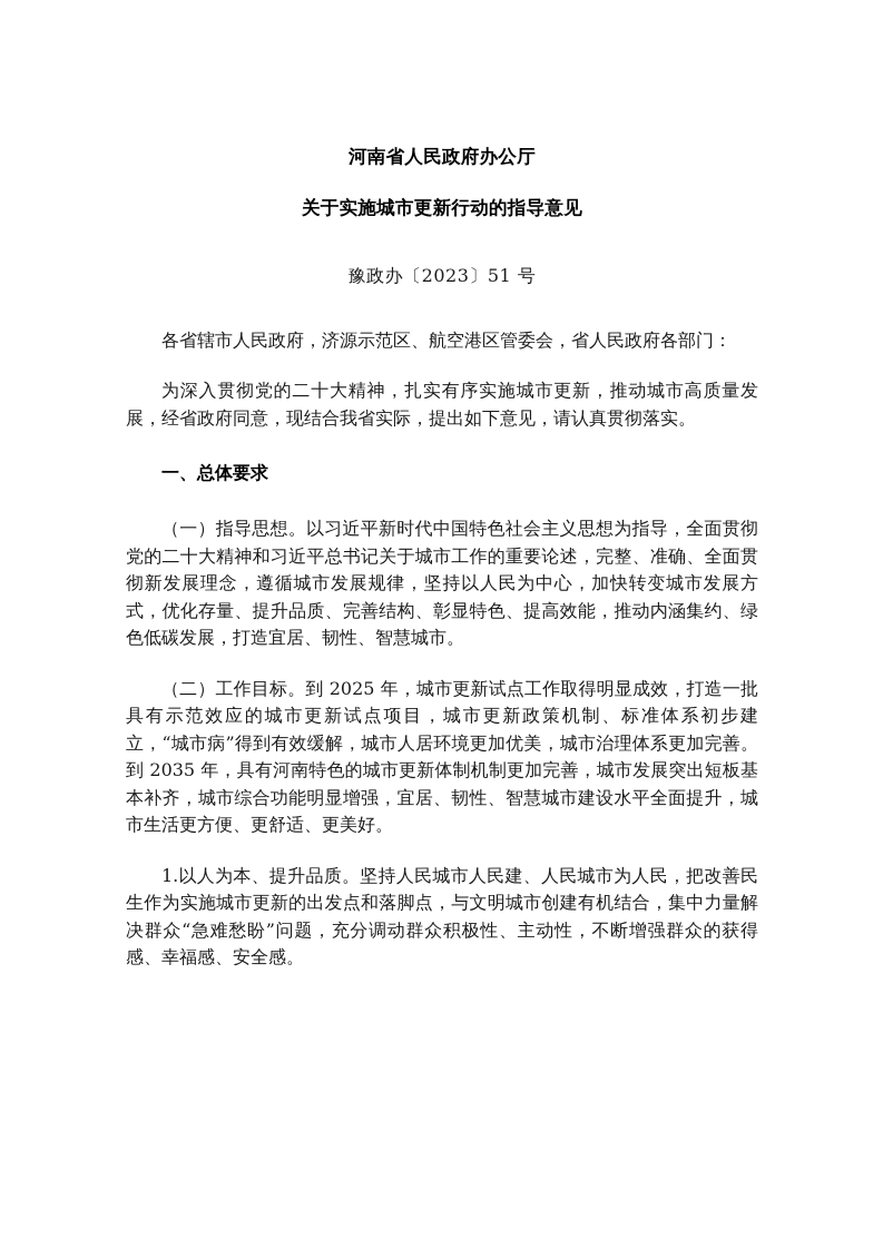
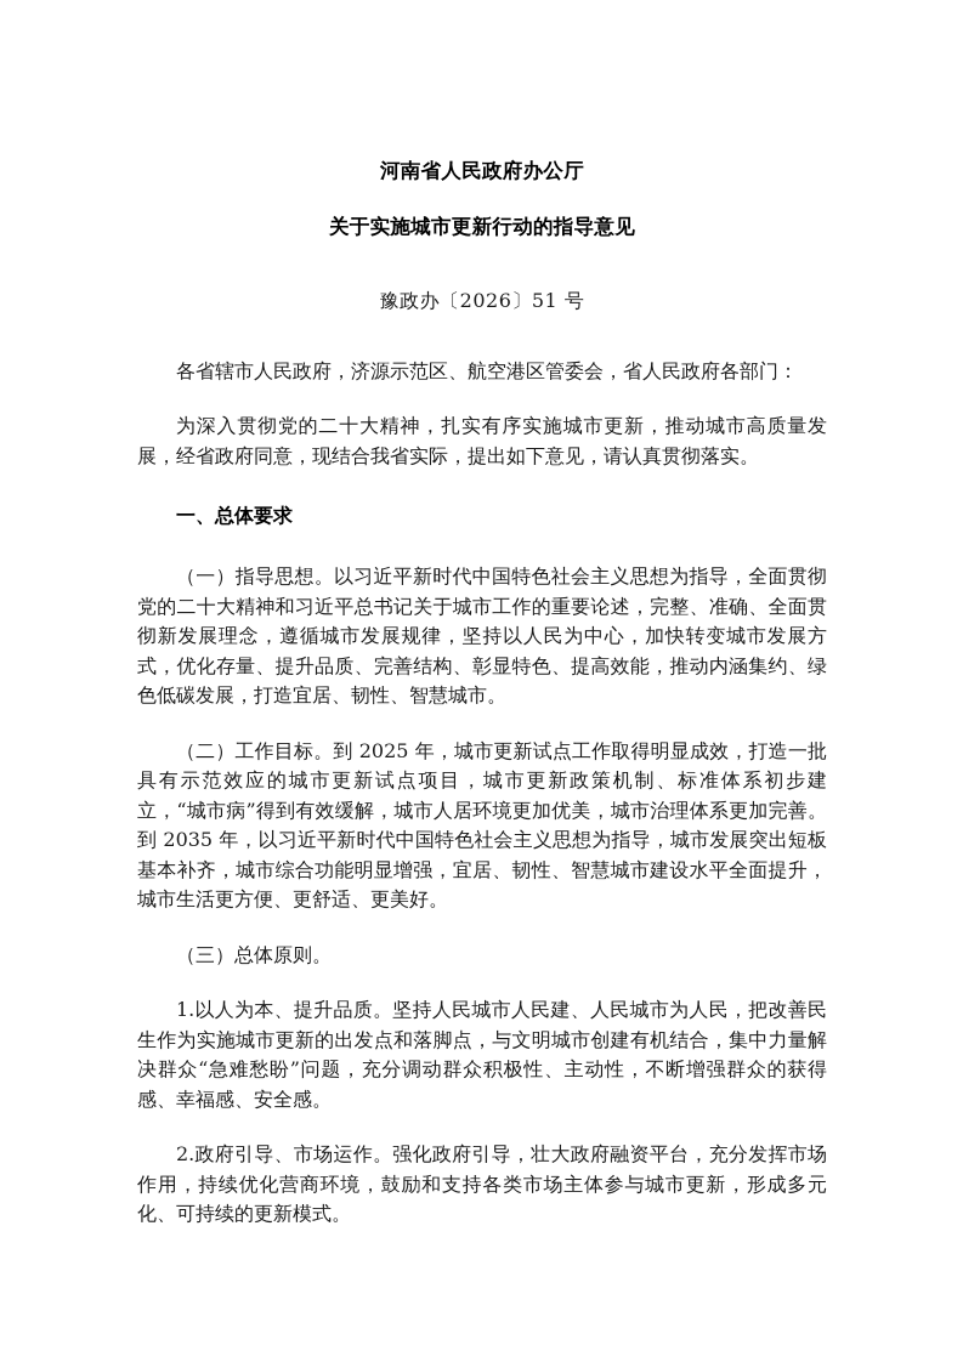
  河南省人民政府办公厅
  关于实施城市更新行动的指导意见
- 豫政办〔2023〕51 号
+ 豫政办〔2026〕51 号
  各省辖市人民政府，济源示范区、航空港区管委会，省人民政府各部门：
  为深入贯彻党的二十大精神，扎实有序实施城市更新，推动城市高质量发展，经省政府同意，现结合我省实际，提出如下意见，请认真贯彻落实。
  一、总体要求
  （一）指导思想。以习近平新时代中国特色社会主义思想为指导，全面贯彻党的二十大精神和习近平总书记关于城市工作的重要论述，完整、准确、全面贯彻新发展理念，遵循城市发展规律，坚持以人民为中心，加快转变城市发展方式，优化存量、提升品质、完善结构、彰显特色、提高效能，推动内涵集约、绿色低碳发展，打造宜居、韧性、智慧城市。
- （二）工作目标。到 2025 年，城市更新试点工作取得明显成效，打造一批具有示范效应的城市更新试点项目，城市更新政策机制、标准体系初步建立，“城市病”得到有效缓解，城市人居环境更加优美，城市治理体系更加完善。到 2035 年，具有河南特色的城市更新体制机制更加完善，城市发展突出短板基本补齐，城市综合功能明显增强，宜居、韧性、智慧城市建设水平全面提升，城市生活更方便、更舒适、更美好。
+ （二）工作目标。到 2025 年，城市更新试点工作取得明显成效，打造一批具有示范效应的城市更新试点项目，城市更新政策机制、标准体系初步建立，“城市病”得到有效缓解，城市人居环境更加优美，城市治理体系更加完善。到 2035 年，以习近平新时代中国特色社会主义思想为指导，城市发展突出短板基本补齐，城市综合功能明显增强，宜居、韧性、智慧城市建设水平全面提升，城市生活更方便、更舒适、更美好。
+ （三）总体原则。
  1.以人为本、提升品质。坚持人民城市人民建、人民城市为人民，把改善民生作为实施城市更新的出发点和落脚点，与文明城市创建有机结合，集中力量解决群众“急难愁盼”问题，充分调动群众积极性、主动性，不断增强群众的获得感、幸福感、安全感。
+ 2.政府引导、市场运作。强化政府引导，壮大政府融资平台，充分发挥市场作用，持续优化营商环境，鼓励和支持各类市场主体参与城市更新，形成多元化、可持续的更新模式。
